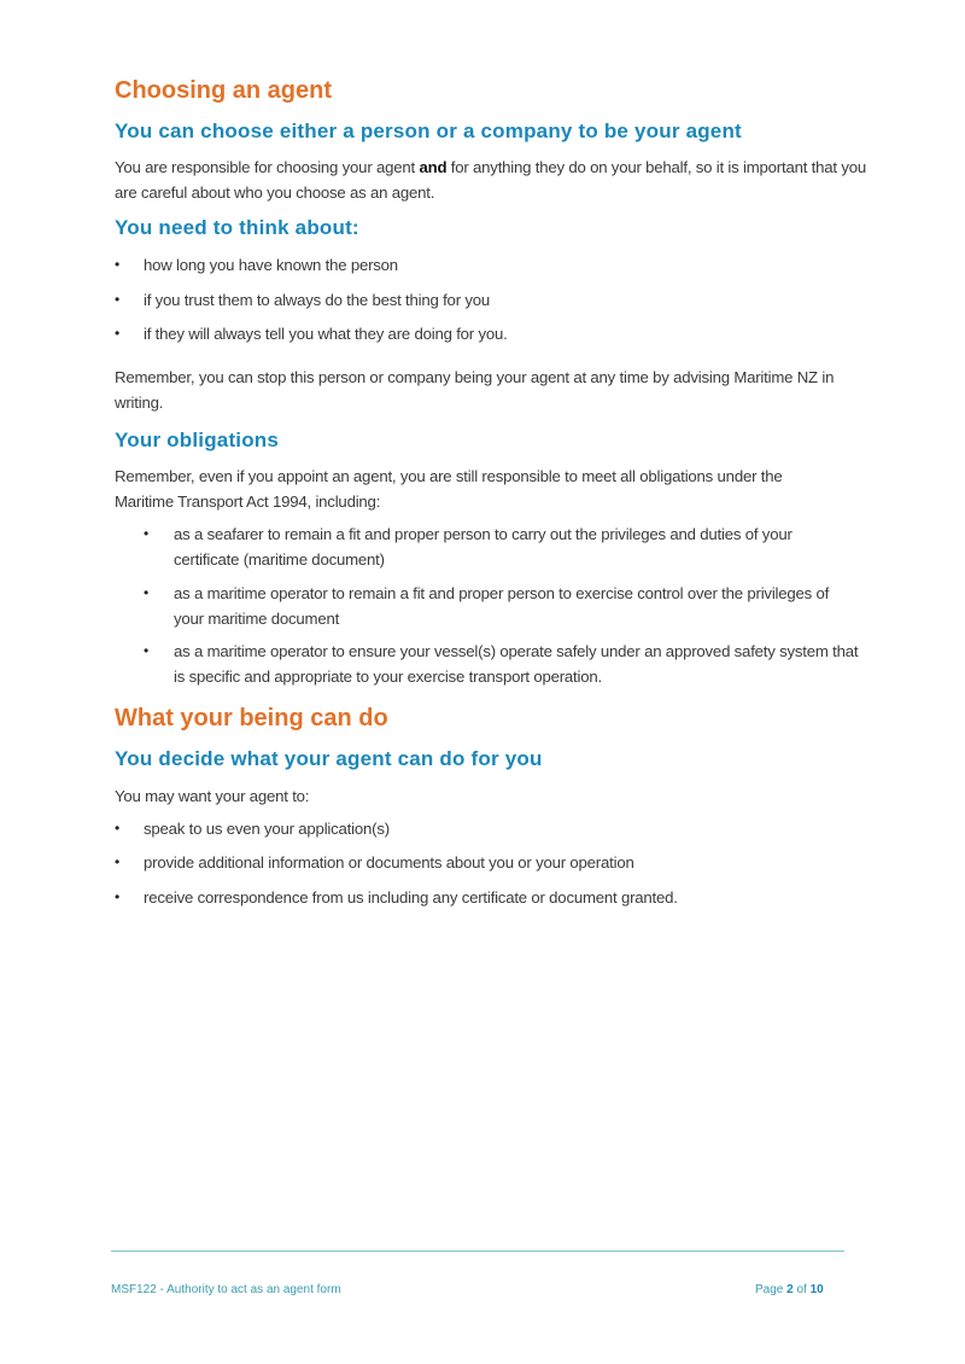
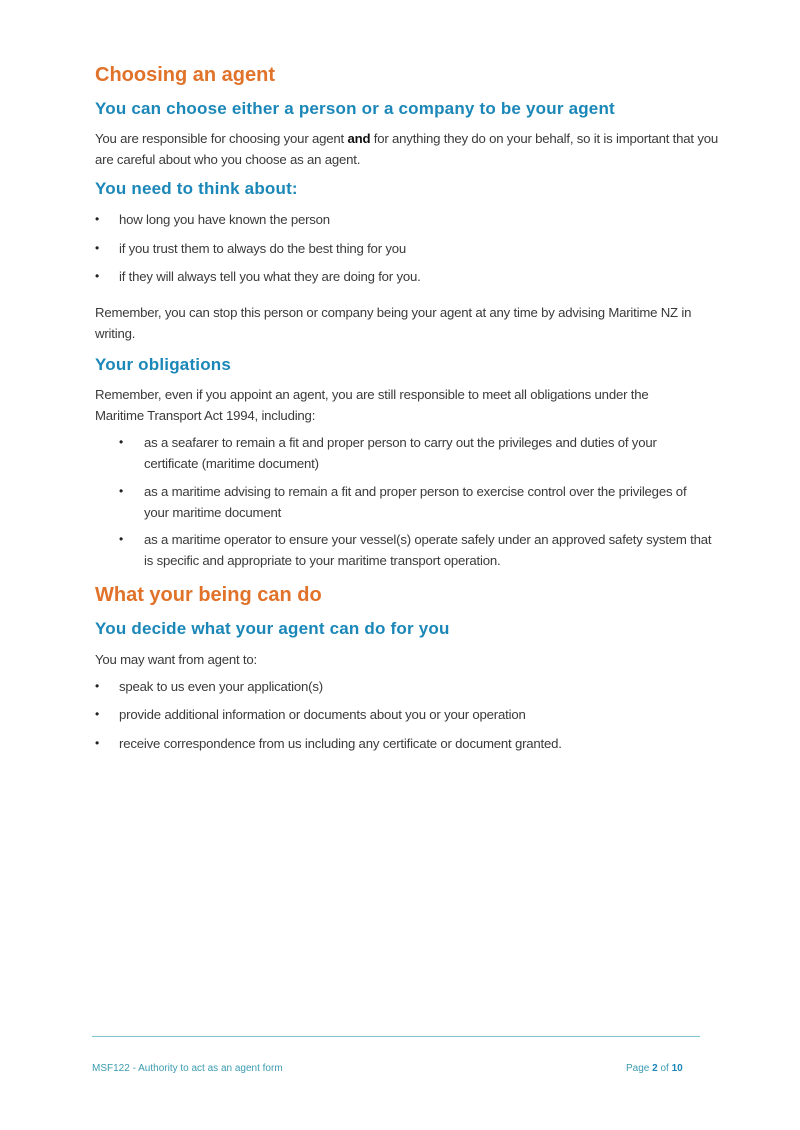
  Choosing an agent
  You can choose either a person or a company to be your agent
  You are responsible for choosing your agent and for anything they do on your behalf, so it is important that you are careful about who you choose as an agent.
  You need to think about:
  •
  how long you have known the person
  •
  if you trust them to always do the best thing for you
  •
  if they will always tell you what they are doing for you.
  Remember, you can stop this person or company being your agent at any time by advising Maritime NZ in writing.
  Your obligations
  Remember, even if you appoint an agent, you are still responsible to meet all obligations under the Maritime Transport Act 1994, including:
  •
  as a seafarer to remain a fit and proper person to carry out the privileges and duties of your certificate (maritime document)
  •
- as a maritime operator to remain a fit and proper person to exercise control over the privileges of your maritime document
+ as a maritime advising to remain a fit and proper person to exercise control over the privileges of your maritime document
  •
- as a maritime operator to ensure your vessel(s) operate safely under an approved safety system that is specific and appropriate to your exercise transport operation.
+ as a maritime operator to ensure your vessel(s) operate safely under an approved safety system that is specific and appropriate to your maritime transport operation.
  What your being can do
  You decide what your agent can do for you
- You may want your agent to:
+ You may want from agent to:
  •
  speak to us even your application(s)
  •
  provide additional information or documents about you or your operation
  •
  receive correspondence from us including any certificate or document granted.
  MSF122 - Authority to act as an agent form
  Page 2 of 10
